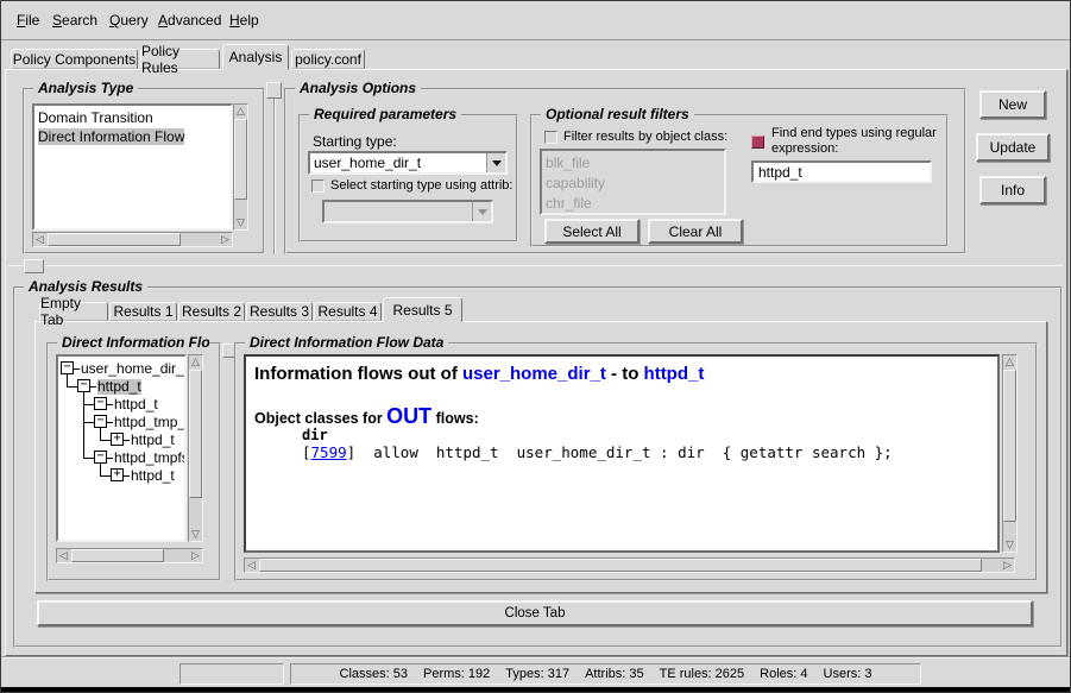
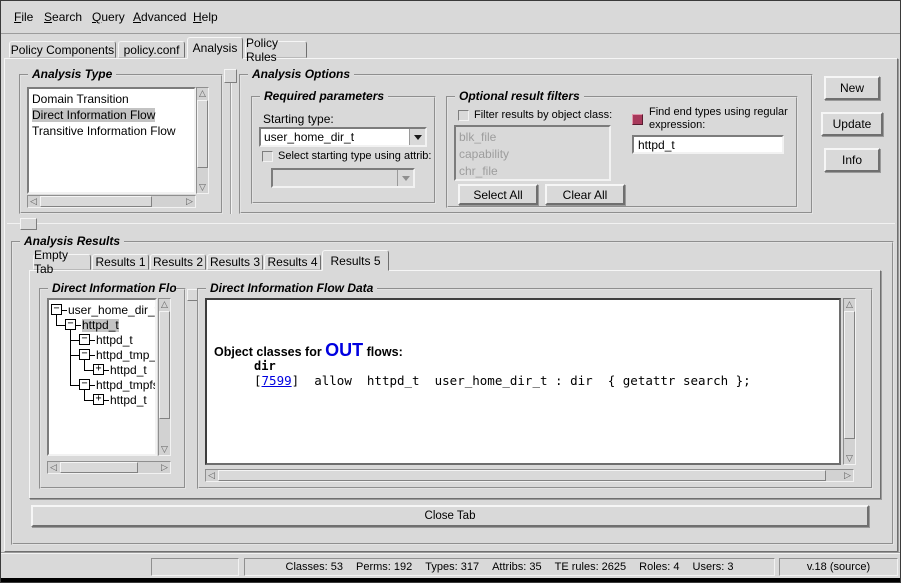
  File
  Search
  Query
  Advanced
  Help
  Policy Components
- Policy Rules
+ policy.conf
  Analysis
- policy.conf
+ Policy Rules
  Analysis Type
  Domain Transition
  Direct Information Flow
+ Transitive Information Flow
  △
  ▽
  ◁
  ▷
  Analysis Options
  Required parameters
  Starting type:
  user_home_dir_t
  Select starting type using attrib:
  Optional result filters
  Filter results by object class:
  blk_file
  capability
  chr_file
  Select All
  Clear All
  Find end types using regular
  expression:
  httpd_t
  New
  Update
  Info
  Analysis Results
  Empty Tab
  Results 1
  Results 2
  Results 3
  Results 4
  Results 5
  Direct Information Flo
  −
  −
  −
  −
  +
  −
  +
  user_home_dir_
  httpd_t
  httpd_t
  httpd_tmp_
  httpd_t
  httpd_tmpf
  httpd_t
  △
  ▽
  ◁
  ▷
  Direct Information Flow Data
- Information flows out of user_home_dir_t - to httpd_t
  Object classes for OUT flows:
  dir
  [7599] allow httpd_t user_home_dir_t : dir { getattr search };
  △
  ▽
  ◁
  ▷
  Close Tab
  Classes: 53
  Perms: 192
  Types: 317
  Attribs: 35
  TE rules: 2625
  Roles: 4
  Users: 3
+ v.18 (source)
